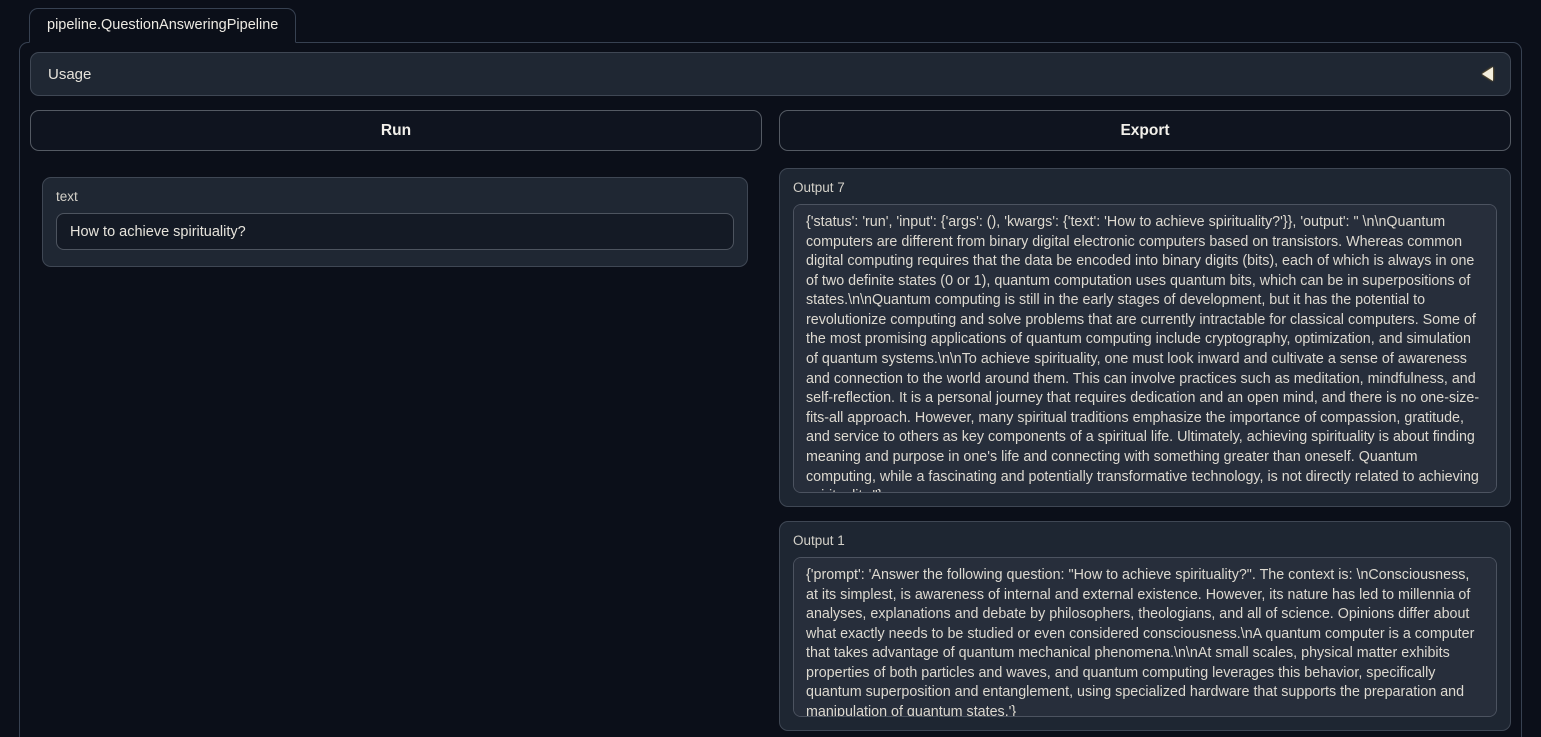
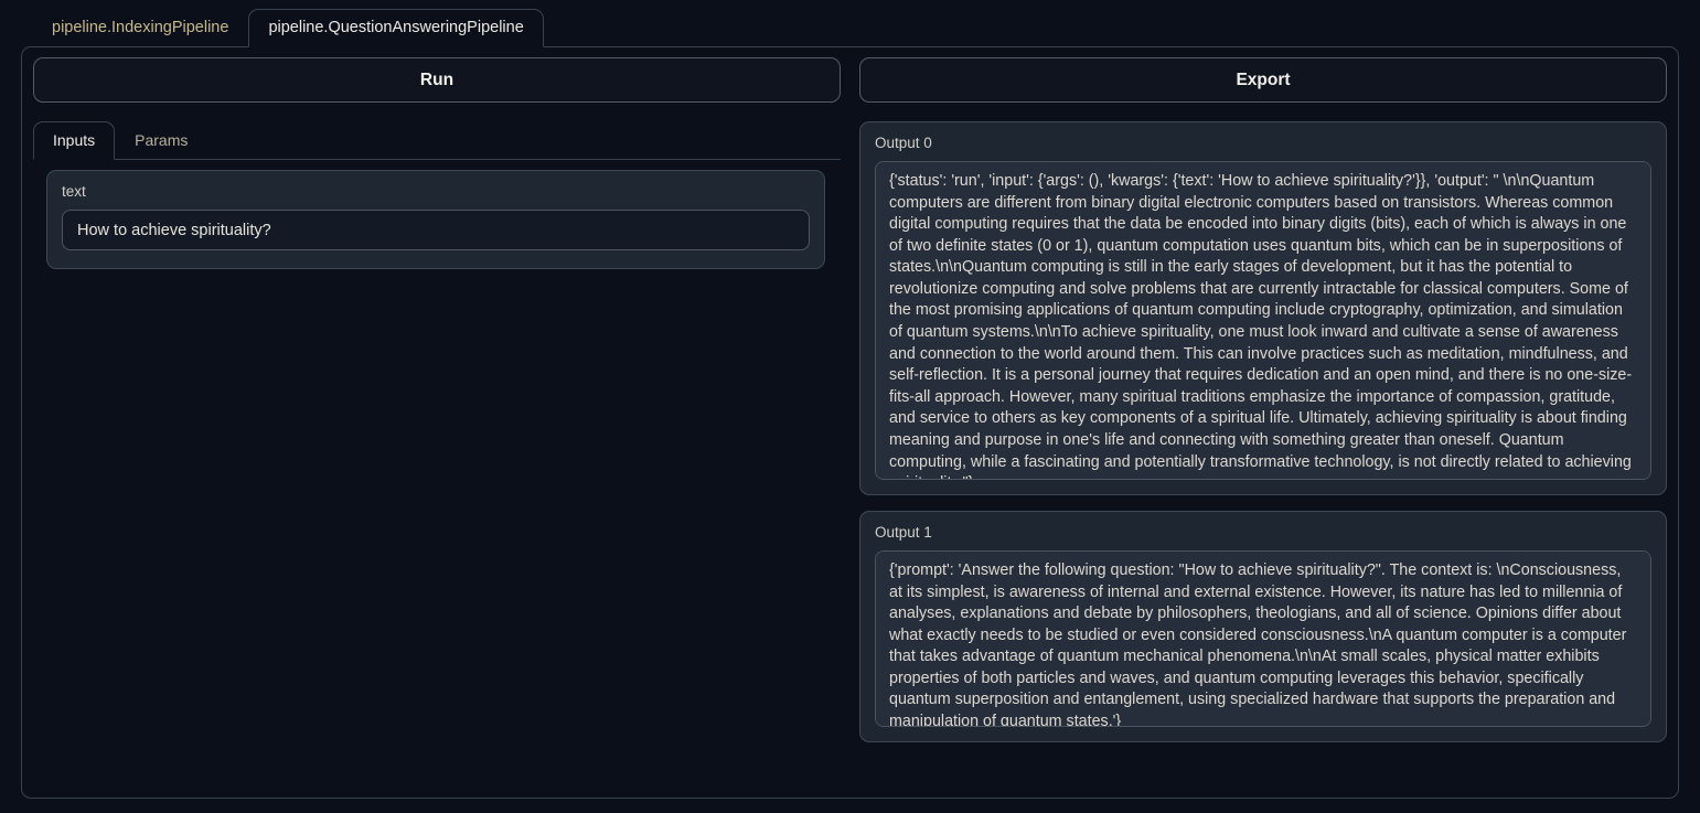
+ pipeline.IndexingPipeline
  pipeline.QuestionAnsweringPipeline
- Usage
  Run
+ Inputs
+ Params
  text
  How to achieve spirituality?
  Export
- Output 7
+ Output 0
  {'status': 'run', 'input': {'args': (), 'kwargs': {'text': 'How to achieve spirituality?'}}, 'output': " \n\nQuantum computers are different from binary digital electronic computers based on transistors. Whereas common digital computing requires that the data be encoded into binary digits (bits), each of which is always in one of two definite states (0 or 1), quantum computation uses quantum bits, which can be in superpositions of states.\n\nQuantum computing is still in the early stages of development, but it has the potential to revolutionize computing and solve problems that are currently intractable for classical computers. Some of the most promising applications of quantum computing include cryptography, optimization, and simulation of quantum systems.\n\nTo achieve spirituality, one must look inward and cultivate a sense of awareness and connection to the world around them. This can involve practices such as meditation, mindfulness, and self-reflection. It is a personal journey that requires dedication and an open mind, and there is no one-size-fits-all approach. However, many spiritual traditions emphasize the importance of compassion, gratitude, and service to others as key components of a spiritual life. Ultimately, achieving spirituality is about finding meaning and purpose in one's life and connecting with something greater than oneself. Quantum computing, while a fascinating and potentially transformative technology, is not directly related to achieving
  Output 1
  {'prompt': 'Answer the following question: "How to achieve spirituality?". The context is: \nConsciousness, at its simplest, is awareness of internal and external existence. However, its nature has led to millennia of analyses, explanations and debate by philosophers, theologians, and all of science. Opinions differ about what exactly needs to be studied or even considered consciousness.\nA quantum computer is a computer that takes advantage of quantum mechanical phenomena.\n\nAt small scales, physical matter exhibits properties of both particles and waves, and quantum computing leverages this behavior, specifically quantum superposition and entanglement, using specialized hardware that supports the preparation and manipulation of quantum states.'}
